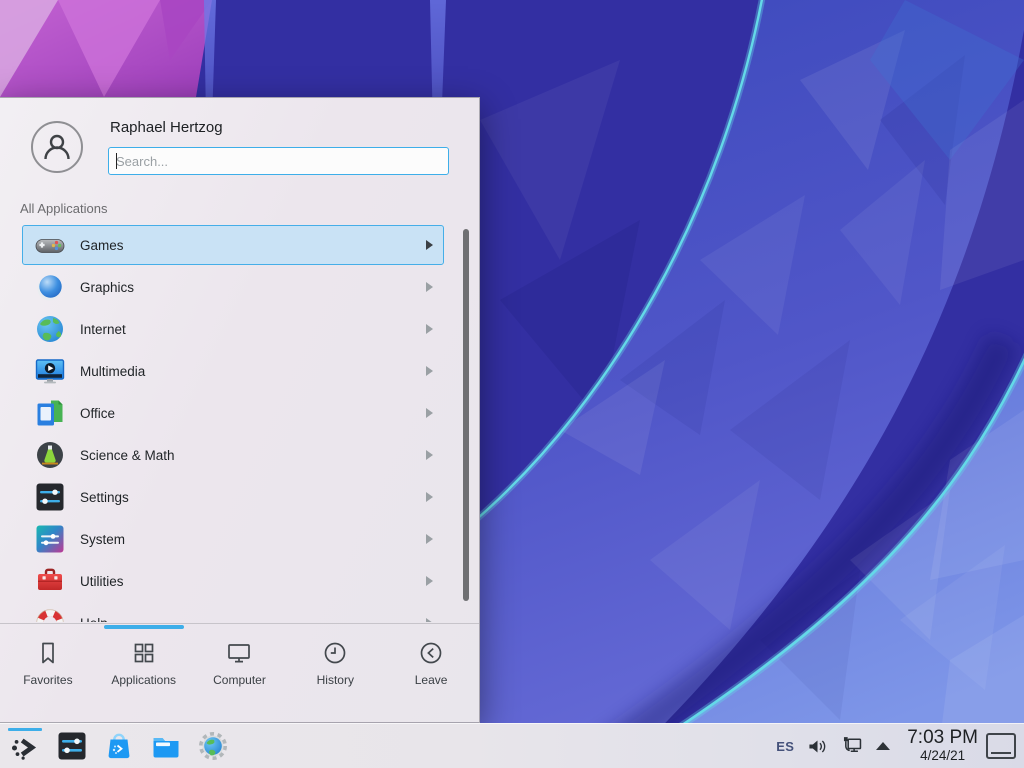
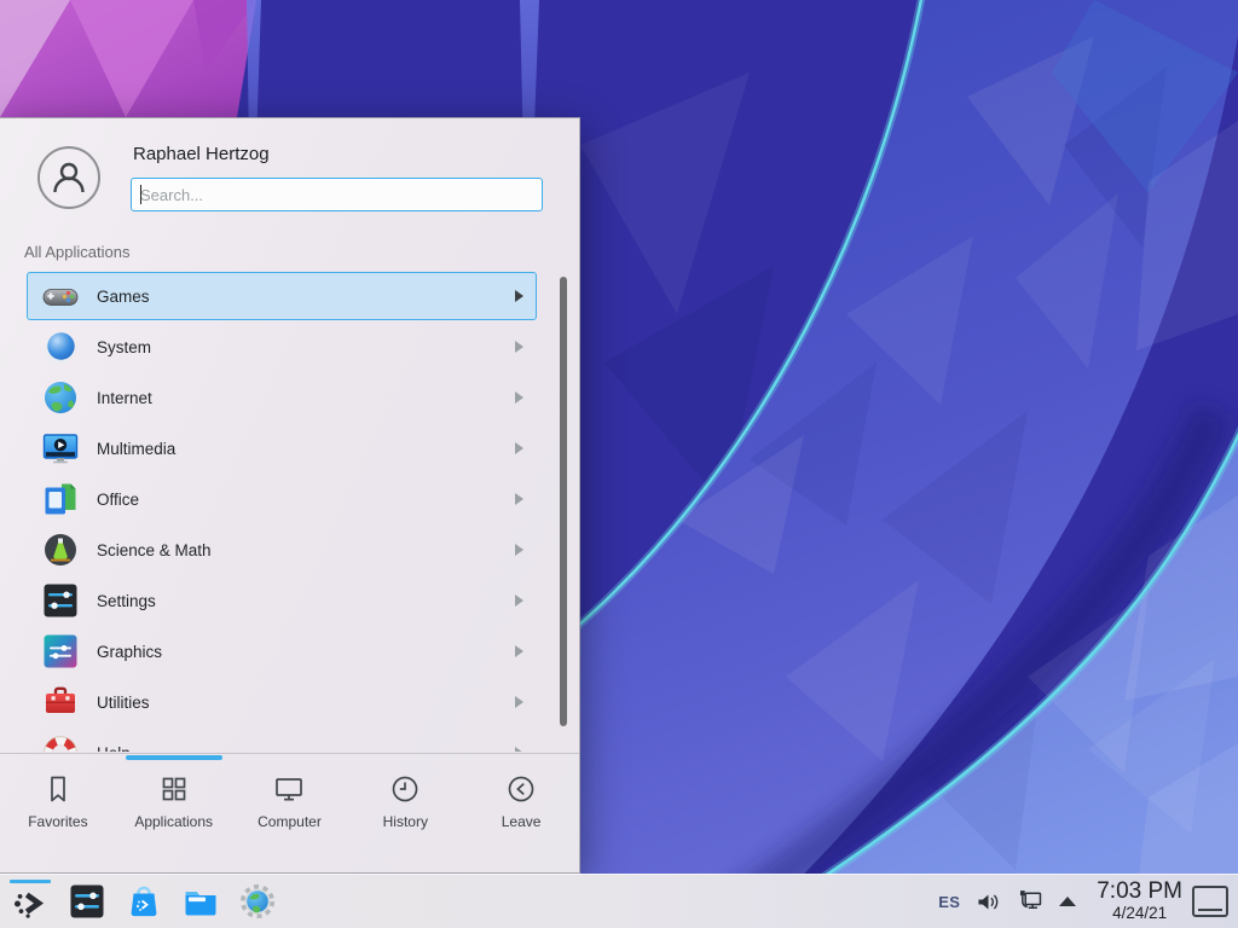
  Raphael Hertzog
  Search...
  All Applications
  Games
- Graphics
+ System
  Internet
  Multimedia
  Office
  Science & Math
  Settings
- System
+ Graphics
  Utilities
  Favorites
  Applications
  Computer
  History
  Leave
  ES
  7:03 PM
  4/24/21
